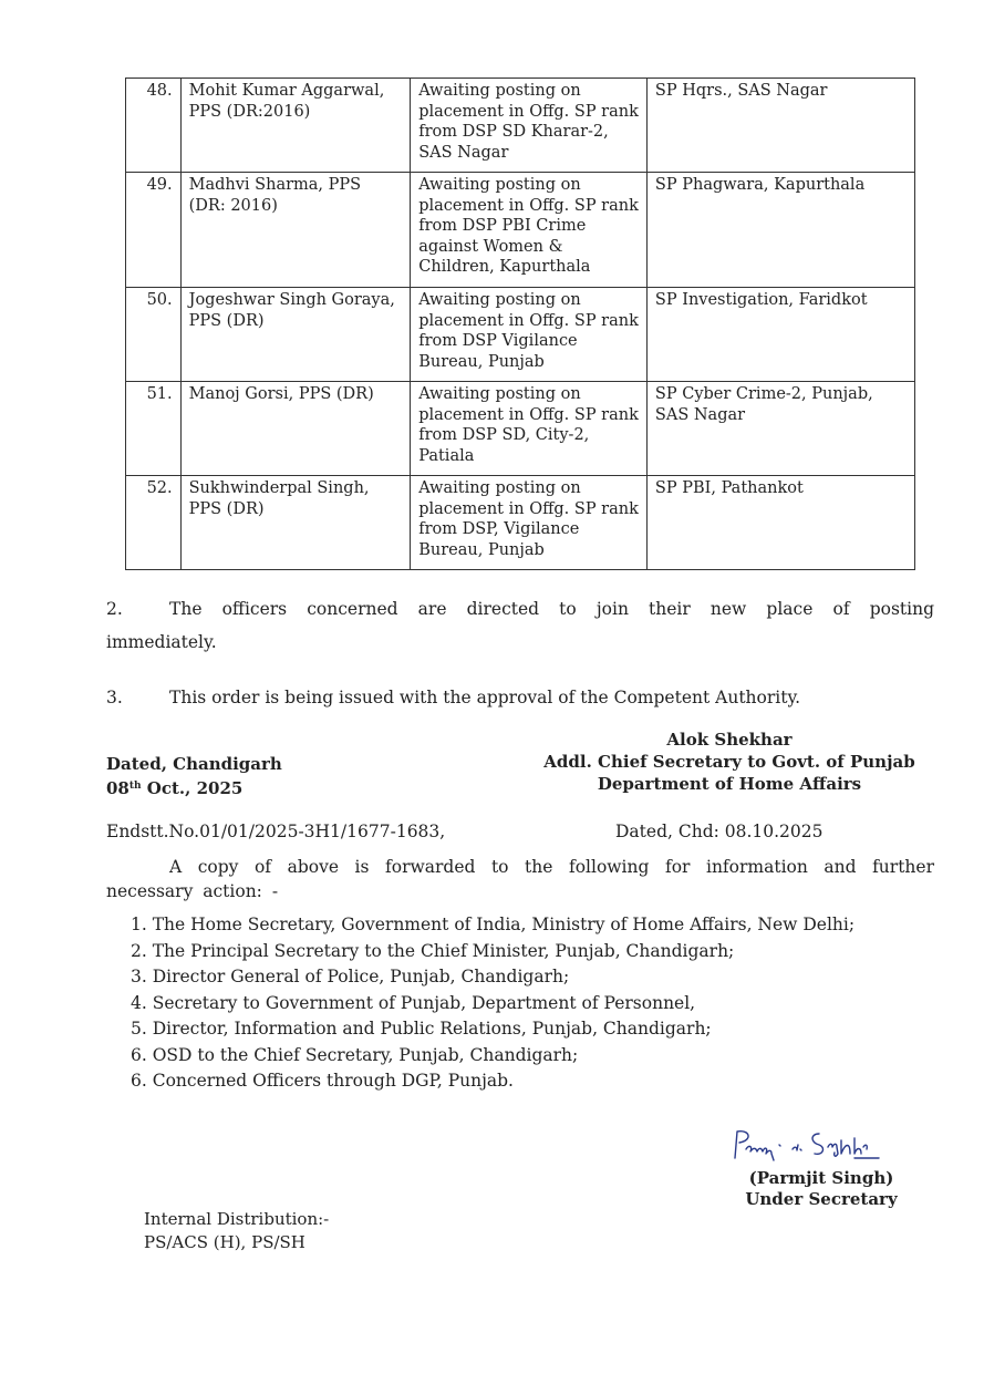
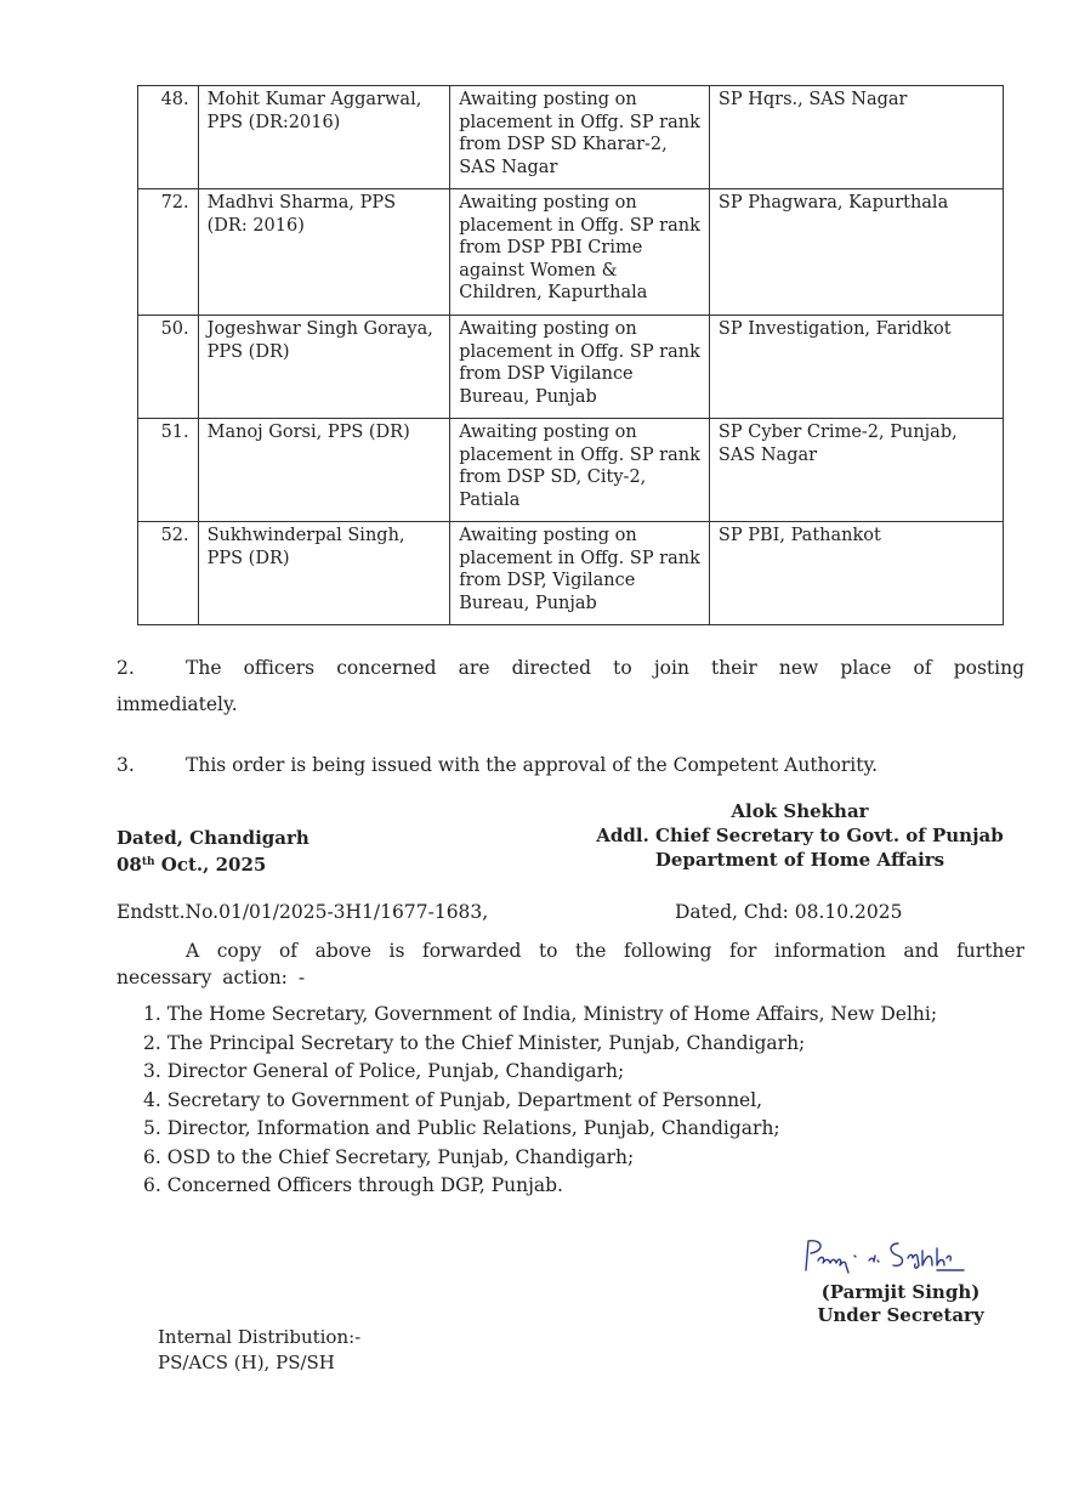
  48.	Mohit Kumar Aggarwal, PPS (DR:2016)	Awaiting posting on placement in Offg. SP rank from DSP SD Kharar-2, SAS Nagar	SP Hqrs., SAS Nagar
- 49.	Madhvi Sharma, PPS (DR: 2016)	Awaiting posting on placement in Offg. SP rank from DSP PBI Crime against Women & Children, Kapurthala	SP Phagwara, Kapurthala
+ 72.	Madhvi Sharma, PPS (DR: 2016)	Awaiting posting on placement in Offg. SP rank from DSP PBI Crime against Women & Children, Kapurthala	SP Phagwara, Kapurthala
  50.	Jogeshwar Singh Goraya, PPS (DR)	Awaiting posting on placement in Offg. SP rank from DSP Vigilance Bureau, Punjab	SP Investigation, Faridkot
  51.	Manoj Gorsi, PPS (DR)	Awaiting posting on placement in Offg. SP rank from DSP SD, City-2, Patiala	SP Cyber Crime-2, Punjab, SAS Nagar
  52.	Sukhwinderpal Singh, PPS (DR)	Awaiting posting on placement in Offg. SP rank from DSP, Vigilance Bureau, Punjab	SP PBI, Pathankot
  2. The officers concerned are directed to join their new place of posting immediately.
  3. This order is being issued with the approval of the Competent Authority.
  Alok Shekhar
  Addl. Chief Secretary to Govt. of Punjab
  Department of Home Affairs
  Dated, Chandigarh
  08th Oct., 2025
  Endstt.No.01/01/2025-3H1/1677-1683,
  Dated, Chd: 08.10.2025
  A copy of above is forwarded to the following for information and further necessary action: -
  1. The Home Secretary, Government of India, Ministry of Home Affairs, New Delhi;
  2. The Principal Secretary to the Chief Minister, Punjab, Chandigarh;
  3. Director General of Police, Punjab, Chandigarh;
  4. Secretary to Government of Punjab, Department of Personnel,
  5. Director, Information and Public Relations, Punjab, Chandigarh;
  6. OSD to the Chief Secretary, Punjab, Chandigarh;
  6. Concerned Officers through DGP, Punjab.
  (Parmjit Singh)
  Under Secretary
  Internal Distribution:-
  PS/ACS (H), PS/SH
